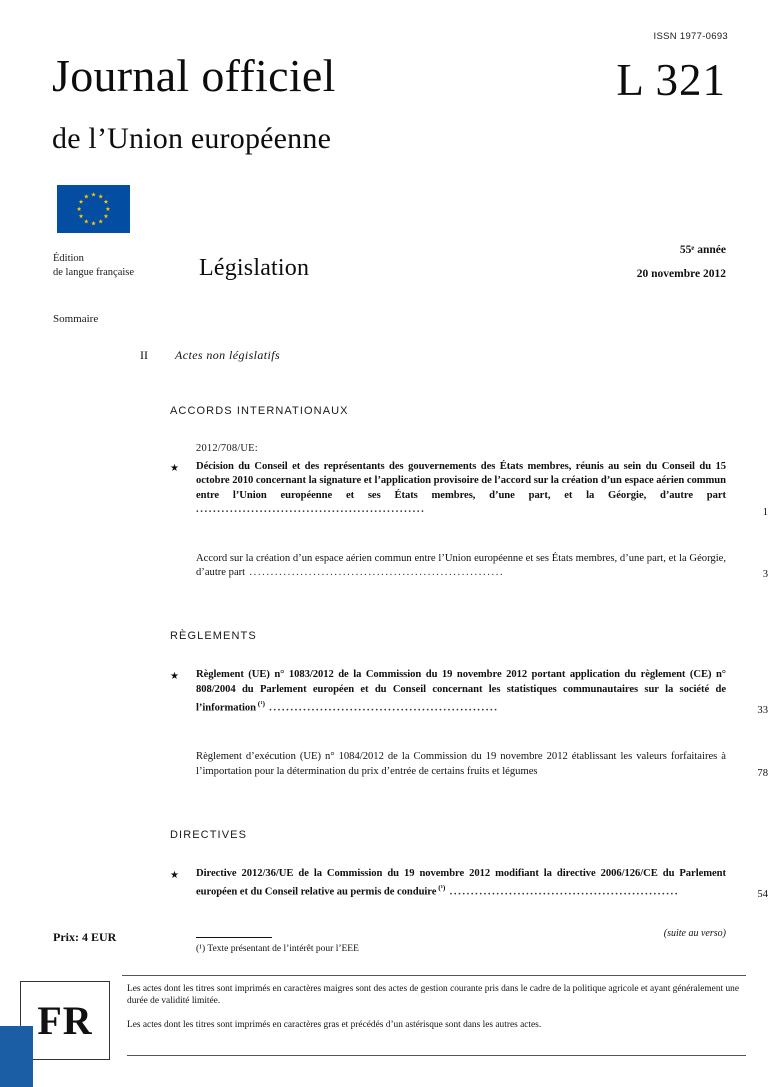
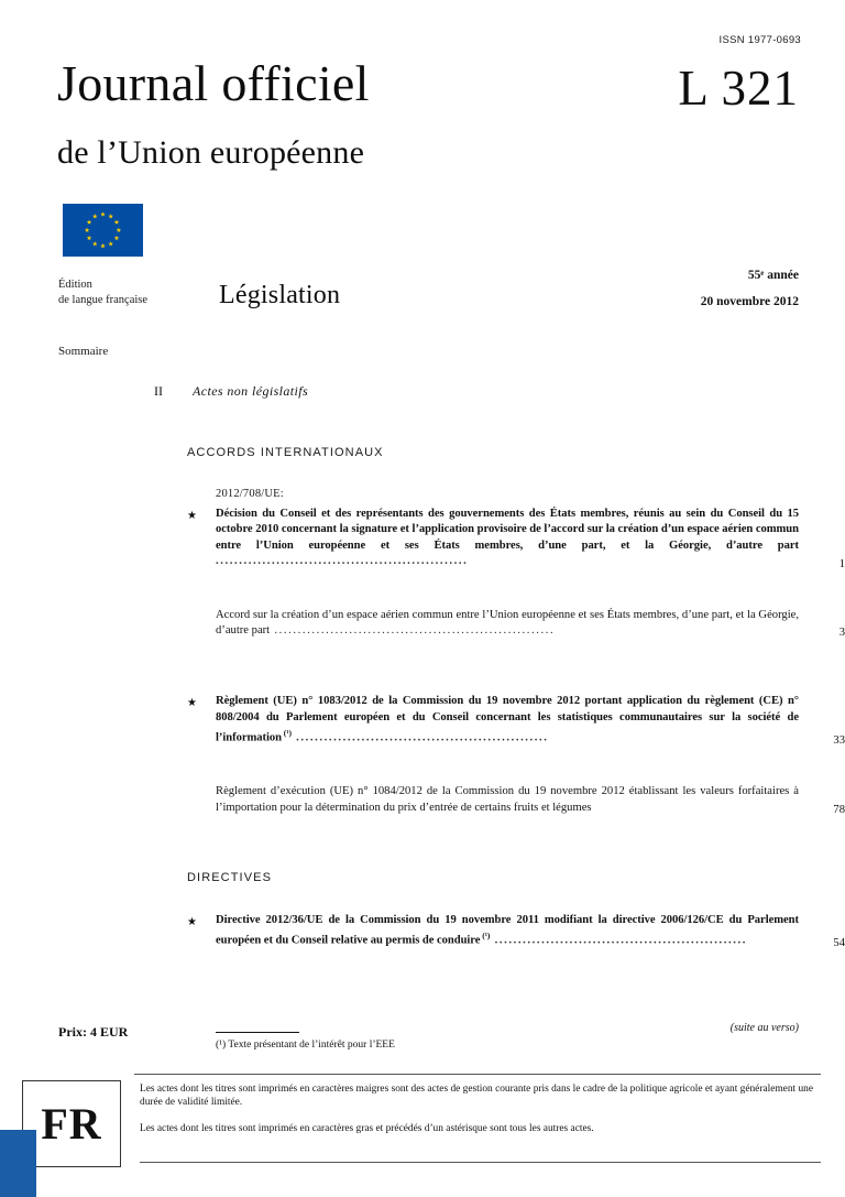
  ISSN 1977-0693
  Journal officiel
  de l’Union européenne
  L 321
  Édition
  de langue française
  Législation
  55ᵉ année
  20 novembre 2012
  Sommaire
  II
  Actes non législatifs
  ACCORDS INTERNATIONAUX
  2012/708/UE:
  ★
  Décision du Conseil et des représentants des gouvernements des États membres, réunis au sein du Conseil du 15 octobre 2010 concernant la signature et l’application provisoire de l’accord sur la création d’un espace aérien commun entre l’Union européenne et ses États membres, d’une part, et la Géorgie, d’autre part ......................................................
  1
  Accord sur la création d’un espace aérien commun entre l’Union européenne et ses États membres, d’une part, et la Géorgie, d’autre part ............................................................
  3
- RÈGLEMENTS
  ★
  Règlement (UE) n° 1083/2012 de la Commission du 19 novembre 2012 portant application du règlement (CE) n° 808/2004 du Parlement européen et du Conseil concernant les statistiques communautaires sur la société de l’information (¹) ......................................................
  33
  Règlement d’exécution (UE) n° 1084/2012 de la Commission du 19 novembre 2012 établissant les valeurs forfaitaires à l’importation pour la détermination du prix d’entrée de certains fruits et légumes
  78
  DIRECTIVES
  ★
- Directive 2012/36/UE de la Commission du 19 novembre 2012 modifiant la directive 2006/126/CE du Parlement européen et du Conseil relative au permis de conduire (¹) ......................................................
+ Directive 2012/36/UE de la Commission du 19 novembre 2011 modifiant la directive 2006/126/CE du Parlement européen et du Conseil relative au permis de conduire (¹) ......................................................
  54
  Prix: 4 EUR
  (suite au verso)
  (¹) Texte présentant de l’intérêt pour l’EEE
  FR
  Les actes dont les titres sont imprimés en caractères maigres sont des actes de gestion courante pris dans le cadre de la politique agricole et ayant généralement une durée de validité limitée.
- Les actes dont les titres sont imprimés en caractères gras et précédés d’un astérisque sont dans les autres actes.
+ Les actes dont les titres sont imprimés en caractères gras et précédés d’un astérisque sont tous les autres actes.
